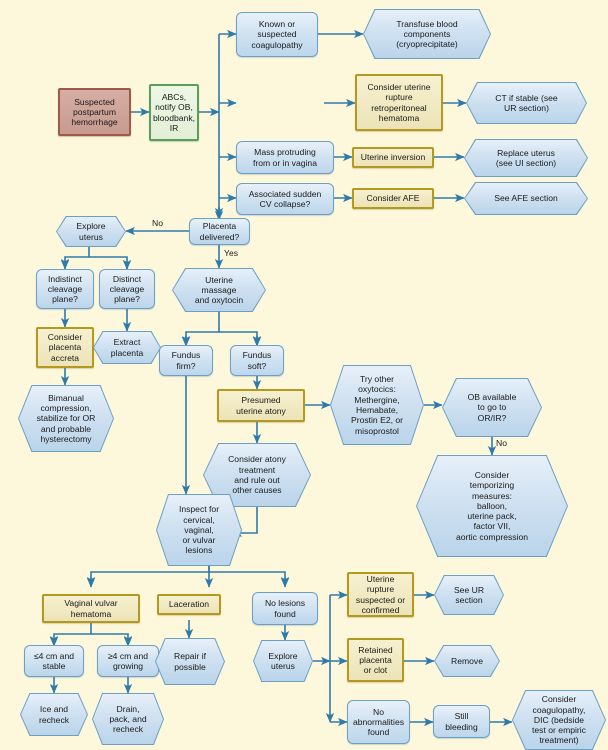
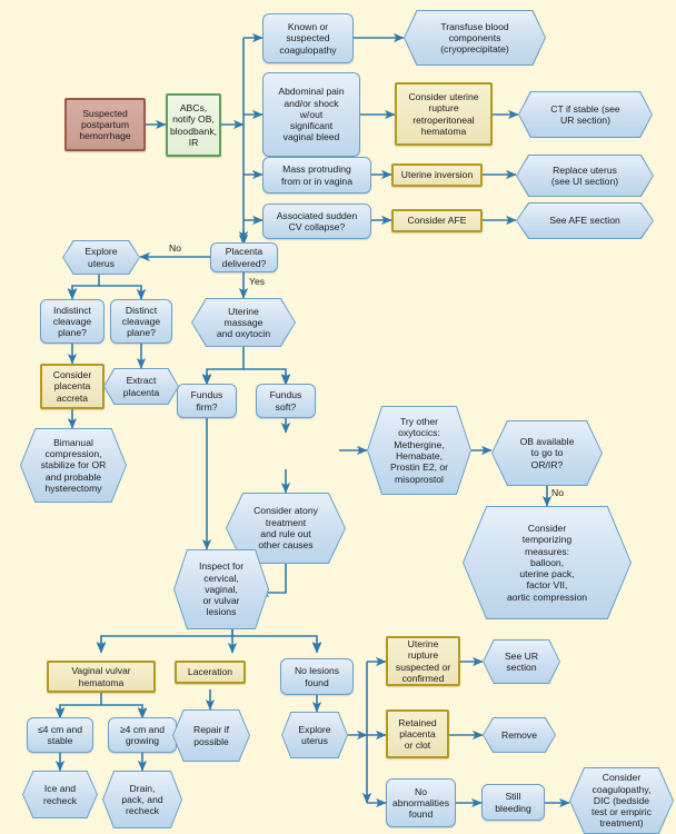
  Suspected
  postpartum
  hemorrhage
  ABCs,
  notify OB,
  bloodbank,
  IR
  Known or
  suspected
  coagulopathy
  Transfuse blood
  components
  (cryoprecipitate)
+ Abdominal pain
+ and/or shock
+ w/out
+ significant
+ vaginal bleed
  Consider uterine
  rupture
  retroperitoneal
  hematoma
  CT if stable (see
  UR section)
  Mass protruding
  from or in vagina
  Uterine inversion
  Replace uterus
  (see UI section)
  Associated sudden
  CV collapse?
  Consider AFE
  See AFE section
  Placenta
  delivered?
  No
  Yes
  Explore
  uterus
  Indistinct
  cleavage
  plane?
  Distinct
  cleavage
  plane?
  Consider
  placenta
  accreta
  Extract
  placenta
  Bimanual
  compression,
  stabilize for OR
  and probable
  hysterectomy
  Uterine
  massage
  and oxytocin
  Fundus
  firm?
  Fundus
  soft?
- Presumed
- uterine atony
  Consider atony
  treatment
  and rule out
  other causes
  Try other
  oxytocics:
  Methergine,
  Hemabate,
  Prostin E2, or
  misoprostol
  OB available
  to go to
  OR/IR?
  No
  Consider
  temporizing
  measures:
  balloon,
  uterine pack,
  factor VII,
  aortic compression
  Inspect for
  cervical,
  vaginal,
  or vulvar
  lesions
  Vaginal vulvar
  hematoma
  Laceration
  No lesions
  found
  ≤4 cm and
  stable
  ≥4 cm and
  growing
  Ice and
  recheck
  Drain,
  pack, and
  recheck
  Repair if
  possible
  Explore
  uterus
  Uterine rupture
  suspected or
  confirmed
  See UR
  section
  Retained
  placenta
  or clot
  Remove
  No
  abnormalities
  found
  Still
  bleeding
  Consider
  coagulopathy,
  DIC (bedside
  test or empiric
  treatment)
